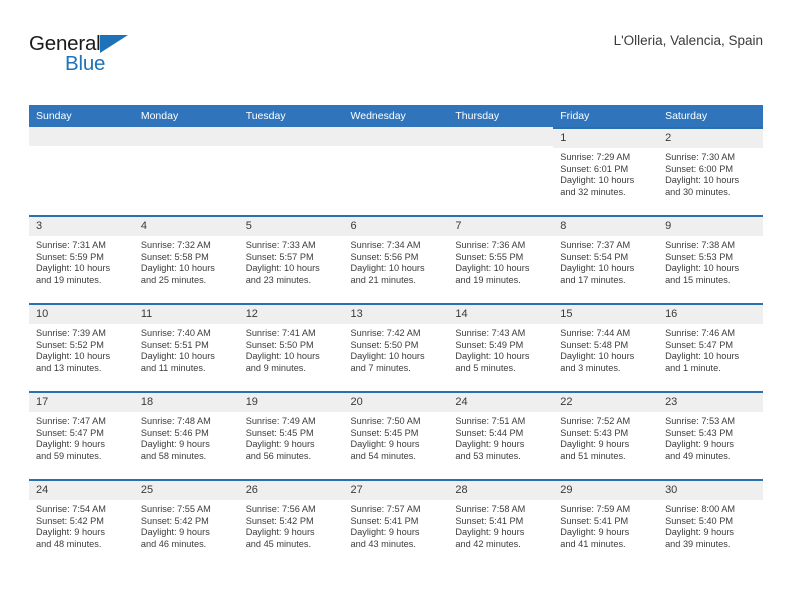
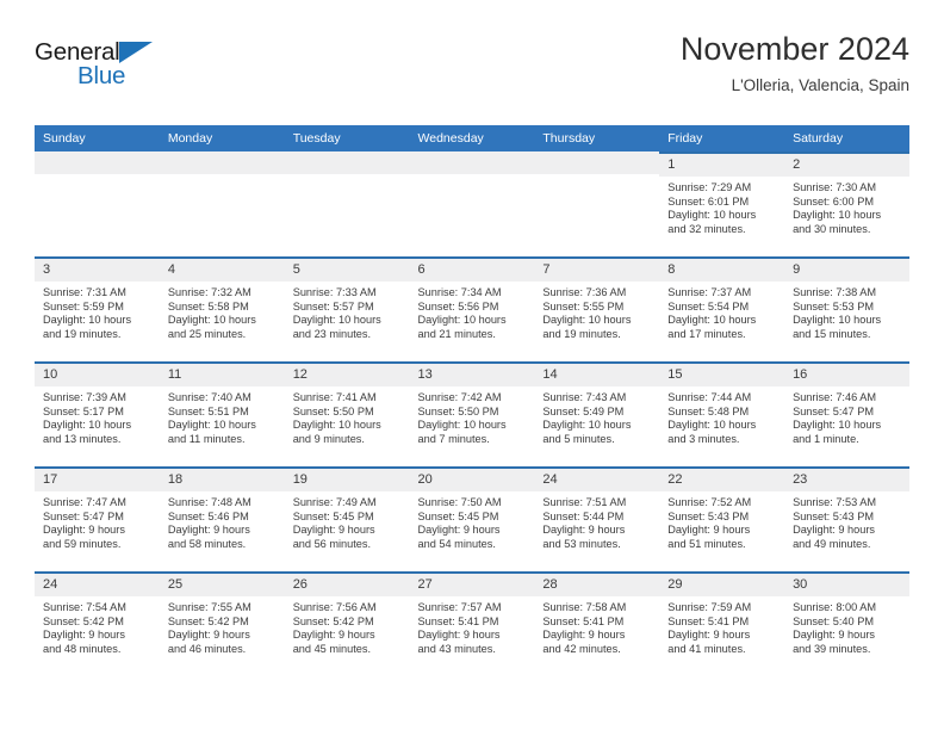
  General
  Blue
+ November 2024
  L'Olleria, Valencia, Spain
  Sunday	Monday	Tuesday	Wednesday	Thursday	Friday	Saturday
  					1Sunrise: 7:29 AMSunset: 6:01 PMDaylight: 10 hoursand 32 minutes.	2Sunrise: 7:30 AMSunset: 6:00 PMDaylight: 10 hoursand 30 minutes.
  3Sunrise: 7:31 AMSunset: 5:59 PMDaylight: 10 hoursand 19 minutes.	4Sunrise: 7:32 AMSunset: 5:58 PMDaylight: 10 hoursand 25 minutes.	5Sunrise: 7:33 AMSunset: 5:57 PMDaylight: 10 hoursand 23 minutes.	6Sunrise: 7:34 AMSunset: 5:56 PMDaylight: 10 hoursand 21 minutes.	7Sunrise: 7:36 AMSunset: 5:55 PMDaylight: 10 hoursand 19 minutes.	8Sunrise: 7:37 AMSunset: 5:54 PMDaylight: 10 hoursand 17 minutes.	9Sunrise: 7:38 AMSunset: 5:53 PMDaylight: 10 hoursand 15 minutes.
- 10Sunrise: 7:39 AMSunset: 5:52 PMDaylight: 10 hoursand 13 minutes.	11Sunrise: 7:40 AMSunset: 5:51 PMDaylight: 10 hoursand 11 minutes.	12Sunrise: 7:41 AMSunset: 5:50 PMDaylight: 10 hoursand 9 minutes.	13Sunrise: 7:42 AMSunset: 5:50 PMDaylight: 10 hoursand 7 minutes.	14Sunrise: 7:43 AMSunset: 5:49 PMDaylight: 10 hoursand 5 minutes.	15Sunrise: 7:44 AMSunset: 5:48 PMDaylight: 10 hoursand 3 minutes.	16Sunrise: 7:46 AMSunset: 5:47 PMDaylight: 10 hoursand 1 minute.
+ 10Sunrise: 7:39 AMSunset: 5:17 PMDaylight: 10 hoursand 13 minutes.	11Sunrise: 7:40 AMSunset: 5:51 PMDaylight: 10 hoursand 11 minutes.	12Sunrise: 7:41 AMSunset: 5:50 PMDaylight: 10 hoursand 9 minutes.	13Sunrise: 7:42 AMSunset: 5:50 PMDaylight: 10 hoursand 7 minutes.	14Sunrise: 7:43 AMSunset: 5:49 PMDaylight: 10 hoursand 5 minutes.	15Sunrise: 7:44 AMSunset: 5:48 PMDaylight: 10 hoursand 3 minutes.	16Sunrise: 7:46 AMSunset: 5:47 PMDaylight: 10 hoursand 1 minute.
  17Sunrise: 7:47 AMSunset: 5:47 PMDaylight: 9 hoursand 59 minutes.	18Sunrise: 7:48 AMSunset: 5:46 PMDaylight: 9 hoursand 58 minutes.	19Sunrise: 7:49 AMSunset: 5:45 PMDaylight: 9 hoursand 56 minutes.	20Sunrise: 7:50 AMSunset: 5:45 PMDaylight: 9 hoursand 54 minutes.	24Sunrise: 7:51 AMSunset: 5:44 PMDaylight: 9 hoursand 53 minutes.	22Sunrise: 7:52 AMSunset: 5:43 PMDaylight: 9 hoursand 51 minutes.	23Sunrise: 7:53 AMSunset: 5:43 PMDaylight: 9 hoursand 49 minutes.
  24Sunrise: 7:54 AMSunset: 5:42 PMDaylight: 9 hoursand 48 minutes.	25Sunrise: 7:55 AMSunset: 5:42 PMDaylight: 9 hoursand 46 minutes.	26Sunrise: 7:56 AMSunset: 5:42 PMDaylight: 9 hoursand 45 minutes.	27Sunrise: 7:57 AMSunset: 5:41 PMDaylight: 9 hoursand 43 minutes.	28Sunrise: 7:58 AMSunset: 5:41 PMDaylight: 9 hoursand 42 minutes.	29Sunrise: 7:59 AMSunset: 5:41 PMDaylight: 9 hoursand 41 minutes.	30Sunrise: 8:00 AMSunset: 5:40 PMDaylight: 9 hoursand 39 minutes.
